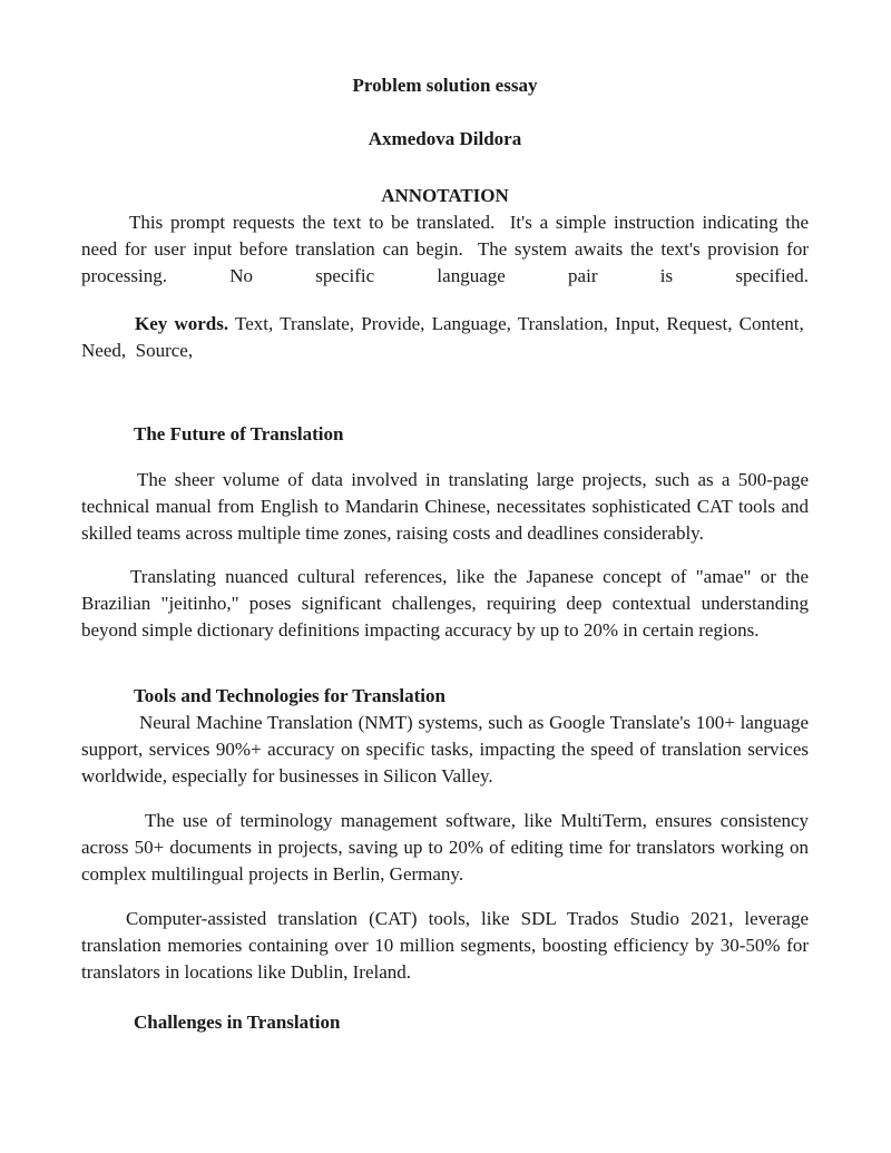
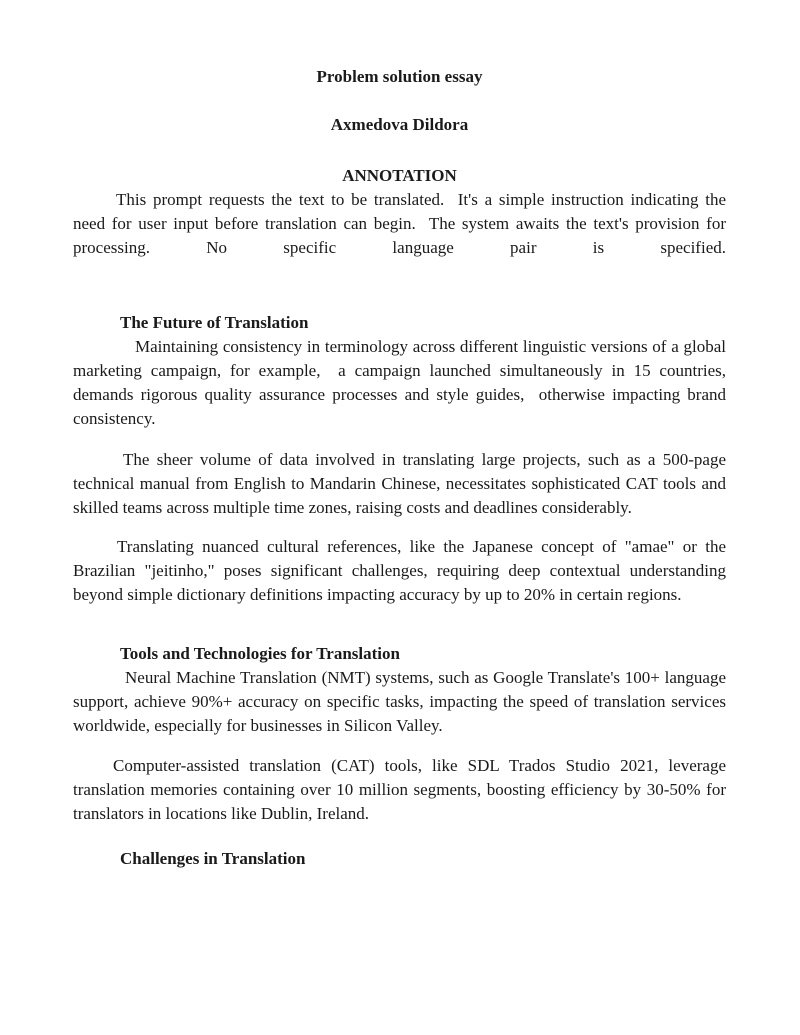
  Problem solution essay
  Axmedova Dildora
  ANNOTATION
  This prompt requests the text to be translated. It's a simple instruction indicating the need for user input before translation can begin. The system awaits the text's provision for processing. No specific language pair is specified.
- Key words. Text, Translate, Provide, Language, Translation, Input, Request, Content, Need, Source,
  The Future of Translation
+ Maintaining consistency in terminology across different linguistic versions of a global marketing campaign, for example, a campaign launched simultaneously in 15 countries, demands rigorous quality assurance processes and style guides, otherwise impacting brand consistency.
  The sheer volume of data involved in translating large projects, such as a 500-page technical manual from English to Mandarin Chinese, necessitates sophisticated CAT tools and skilled teams across multiple time zones, raising costs and deadlines considerably.
  Translating nuanced cultural references, like the Japanese concept of "amae" or the Brazilian "jeitinho," poses significant challenges, requiring deep contextual understanding beyond simple dictionary definitions impacting accuracy by up to 20% in certain regions.
  Tools and Technologies for Translation
- Neural Machine Translation (NMT) systems, such as Google Translate's 100+ language support, services 90%+ accuracy on specific tasks, impacting the speed of translation services worldwide, especially for businesses in Silicon Valley.
+ Neural Machine Translation (NMT) systems, such as Google Translate's 100+ language support, achieve 90%+ accuracy on specific tasks, impacting the speed of translation services worldwide, especially for businesses in Silicon Valley.
- The use of terminology management software, like MultiTerm, ensures consistency across 50+ documents in projects, saving up to 20% of editing time for translators working on complex multilingual projects in Berlin, Germany.
  Computer-assisted translation (CAT) tools, like SDL Trados Studio 2021, leverage translation memories containing over 10 million segments, boosting efficiency by 30-50% for translators in locations like Dublin, Ireland.
  Challenges in Translation
